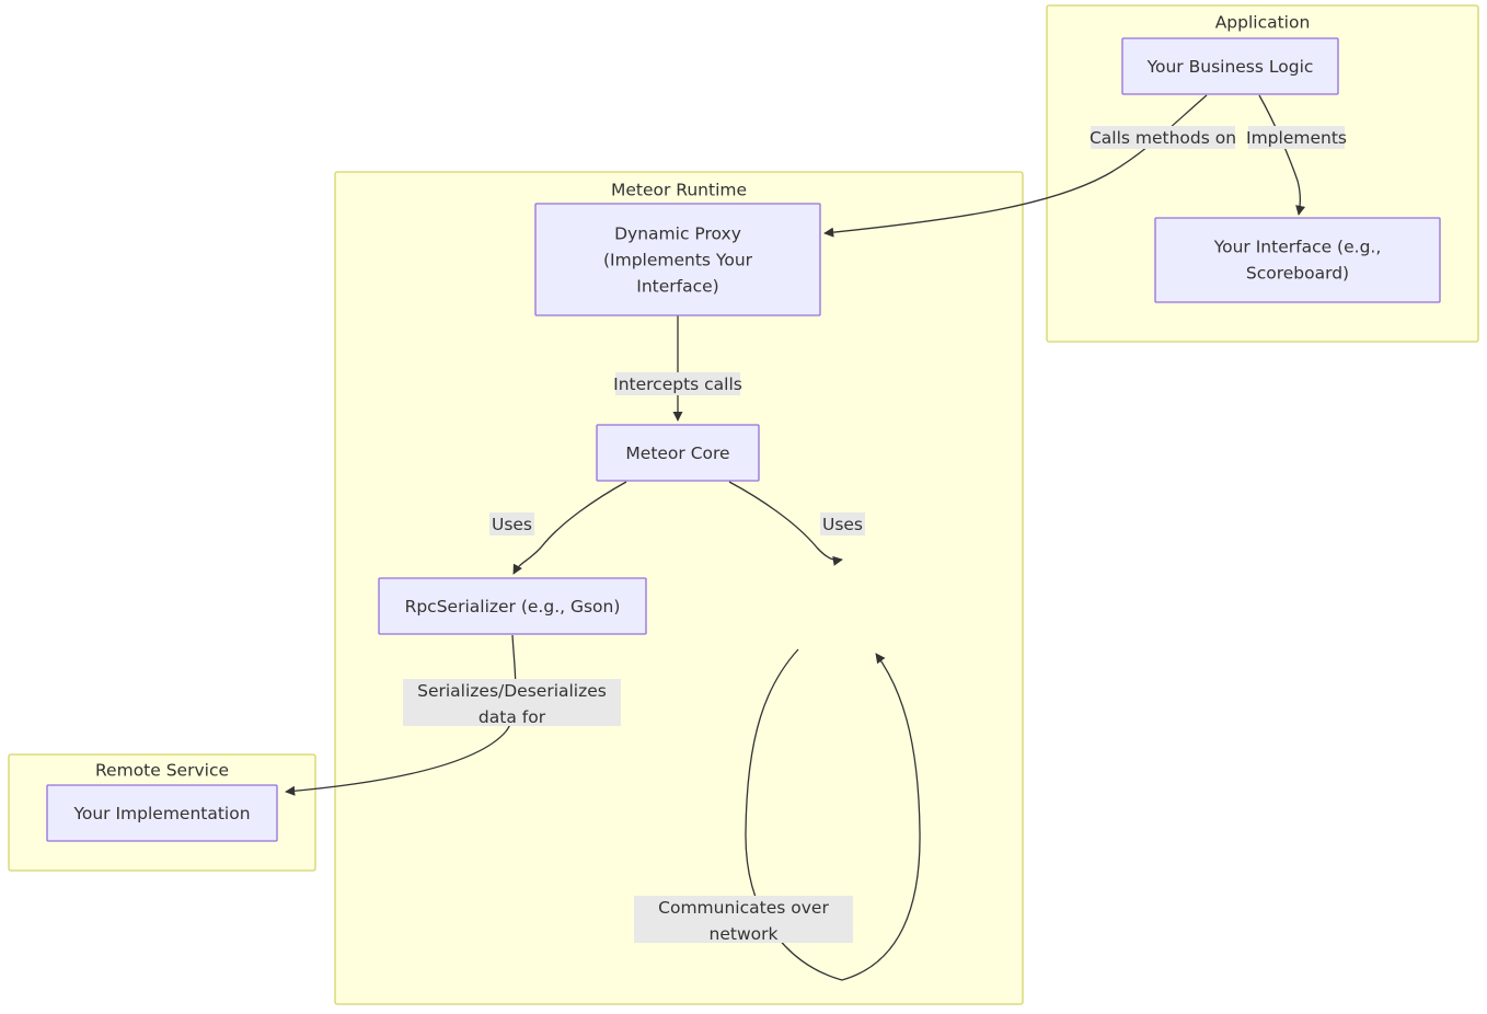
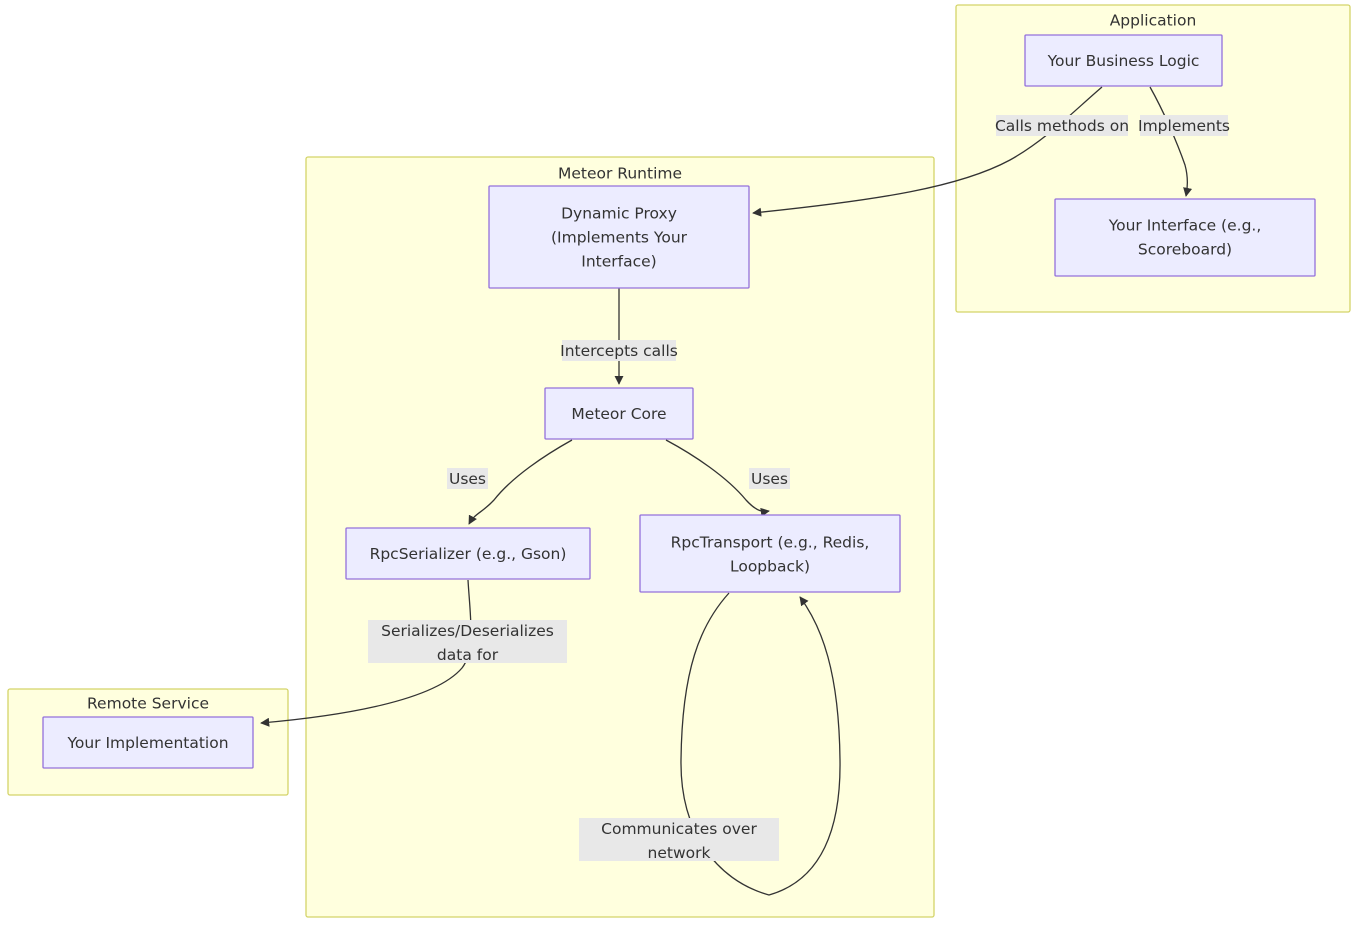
  Application
  Meteor Runtime
  Remote Service
  Calls methods on
  Implements
  Intercepts calls
  Uses
  Uses
  Serializes/Deserializes
  data for
  Communicates over
  network
  Your Business Logic
  Your Interface (e.g.,
  Scoreboard)
  Dynamic Proxy
  (Implements Your
  Interface)
  Meteor Core
  RpcSerializer (e.g., Gson)
+ RpcTransport (e.g., Redis,
+ Loopback)
  Your Implementation
